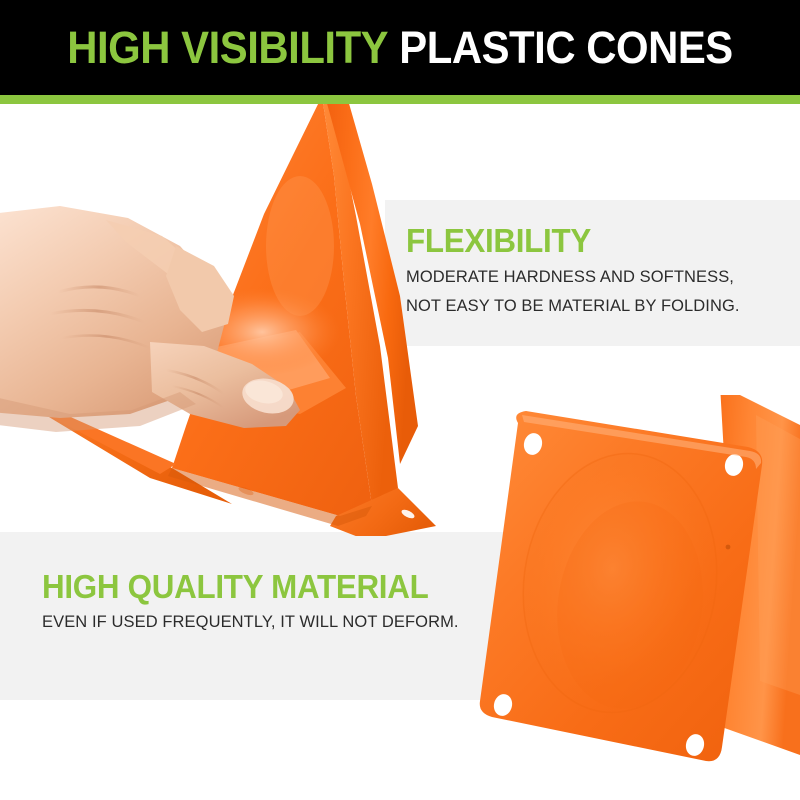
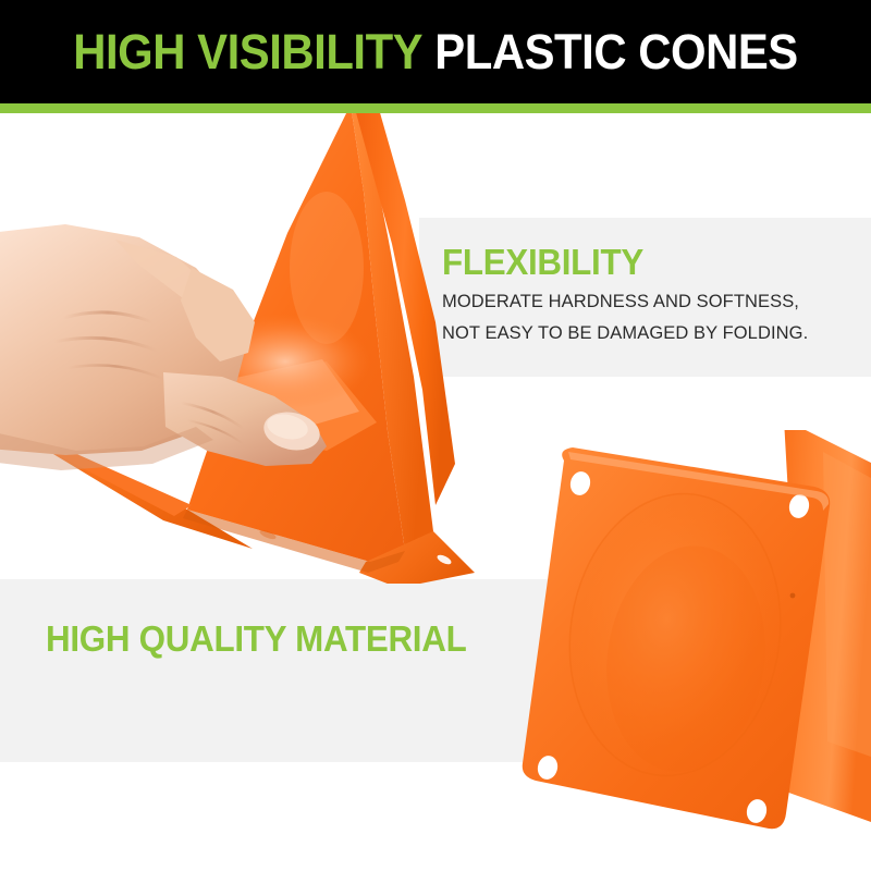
  HIGH VISIBILITY PLASTIC CONES
  FLEXIBILITY
  MODERATE HARDNESS AND SOFTNESS,
- NOT EASY TO BE MATERIAL BY FOLDING.
+ NOT EASY TO BE DAMAGED BY FOLDING.
  HIGH QUALITY MATERIAL
- EVEN IF USED FREQUENTLY, IT WILL NOT DEFORM.
